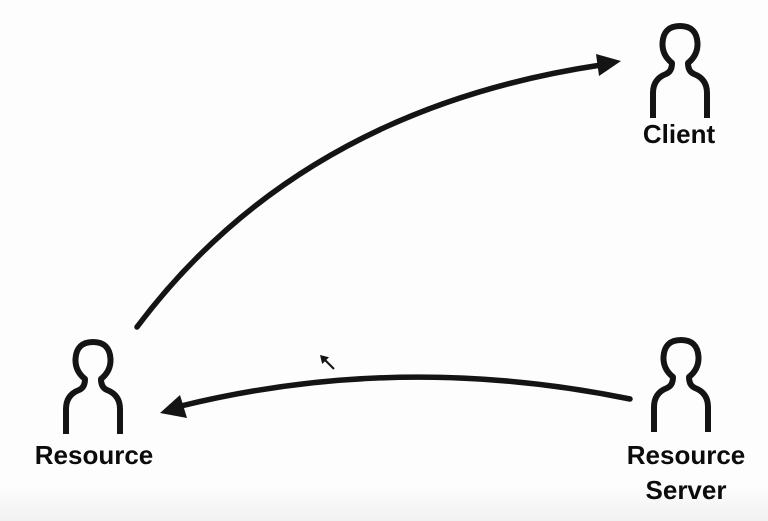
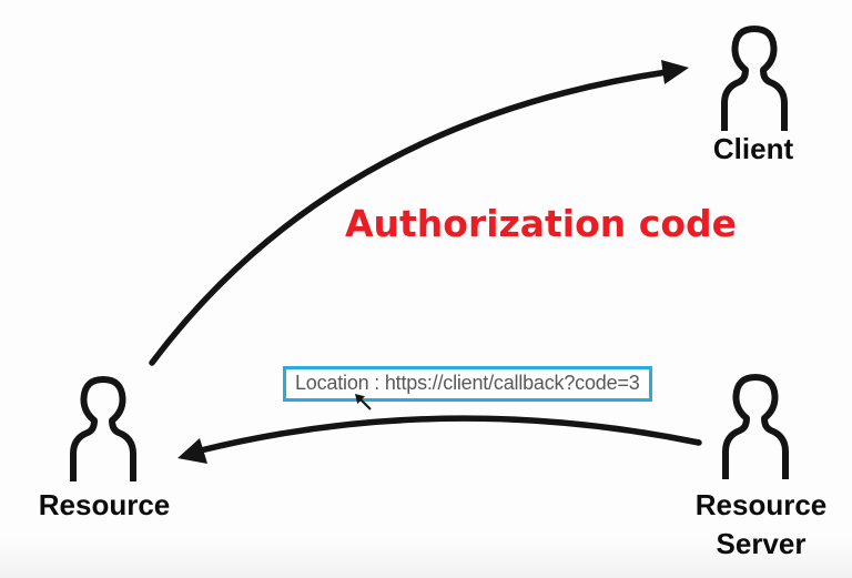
+ Authorization code
+ Location : https://client/callback?code=3
  Client
  Resource
  Resource
  Server
